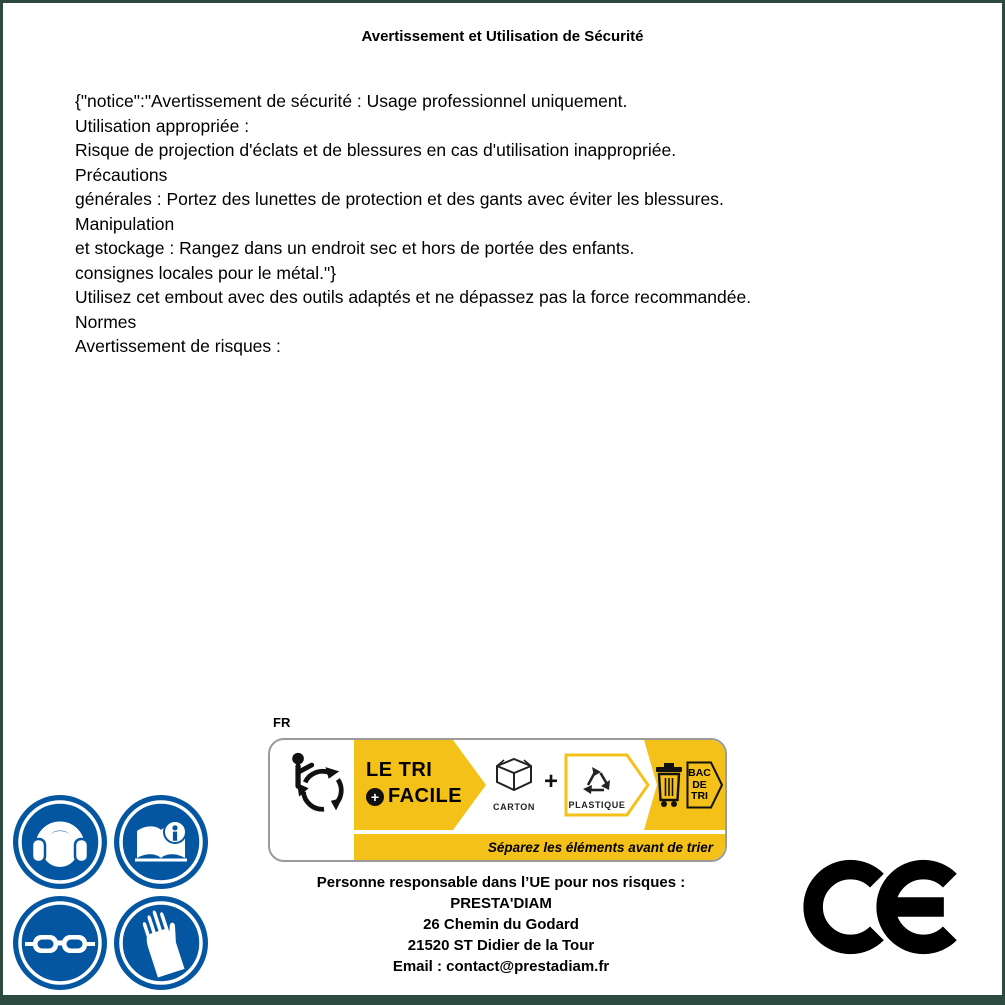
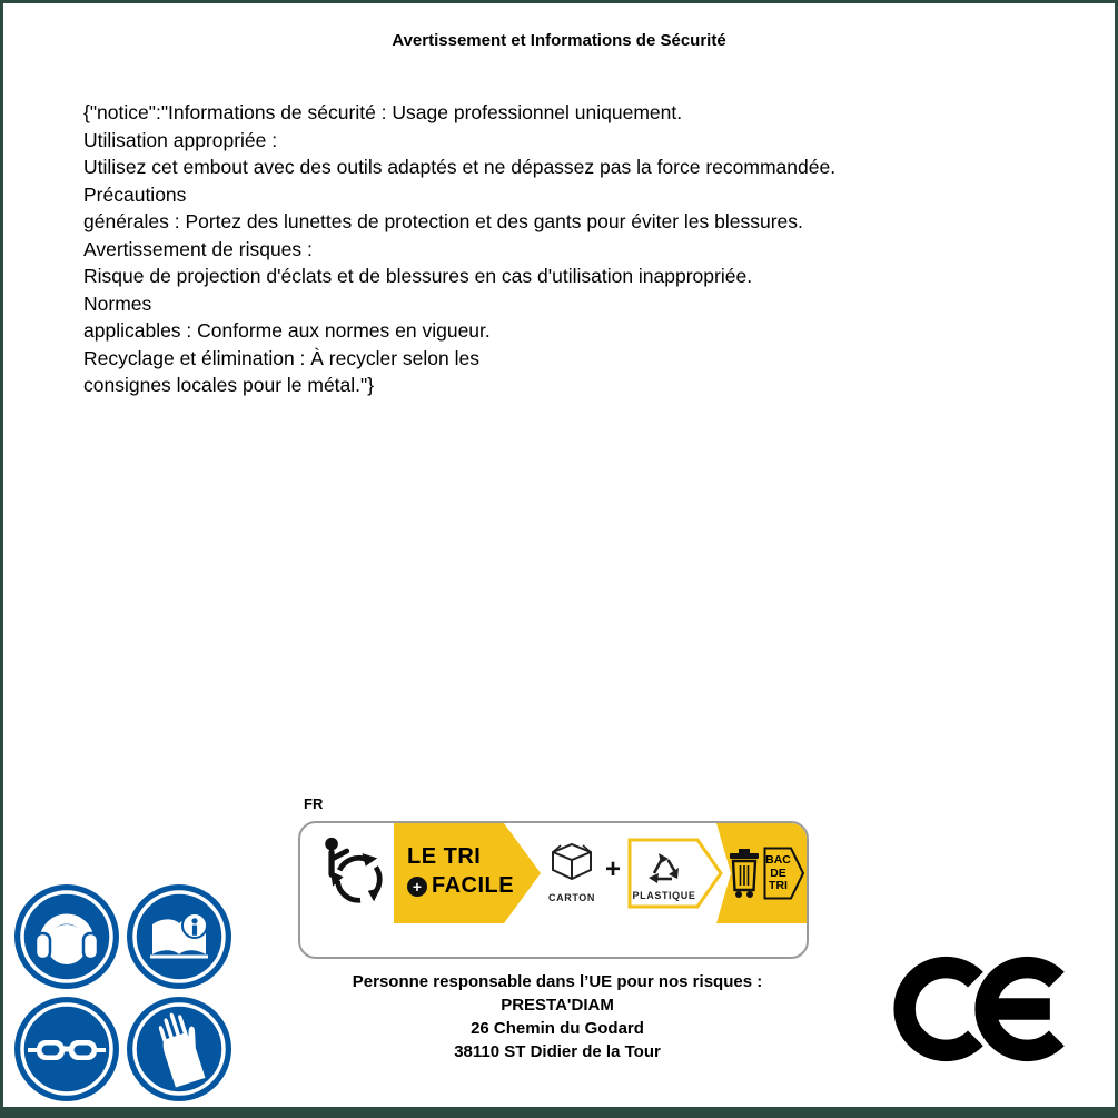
- Avertissement et Utilisation de Sécurité
+ Avertissement et Informations de Sécurité
- {"notice":"Avertissement de sécurité : Usage professionnel uniquement.
+ {"notice":"Informations de sécurité : Usage professionnel uniquement.
  Utilisation appropriée :
- Risque de projection d'éclats et de blessures en cas d'utilisation inappropriée.
+ Utilisez cet embout avec des outils adaptés et ne dépassez pas la force recommandée.
  Précautions
- générales : Portez des lunettes de protection et des gants avec éviter les blessures.
+ générales : Portez des lunettes de protection et des gants pour éviter les blessures.
- Manipulation
- et stockage : Rangez dans un endroit sec et hors de portée des enfants.
- consignes locales pour le métal."}
+ Avertissement de risques :
- Utilisez cet embout avec des outils adaptés et ne dépassez pas la force recommandée.
+ Risque de projection d'éclats et de blessures en cas d'utilisation inappropriée.
  Normes
+ applicables : Conforme aux normes en vigueur.
+ Recyclage et élimination : À recycler selon les
- Avertissement de risques :
+ consignes locales pour le métal."}
  FR
  LE TRI
  +
  FACILE
  CARTON
  +
  PLASTIQUE
  BAC
  DE
  TRI
- Séparez les éléments avant de trier
  Personne responsable dans l’UE pour nos risques :
  PRESTA'DIAM
  26 Chemin du Godard
- 21520 ST Didier de la Tour
+ 38110 ST Didier de la Tour
- Email : contact@prestadiam.fr
